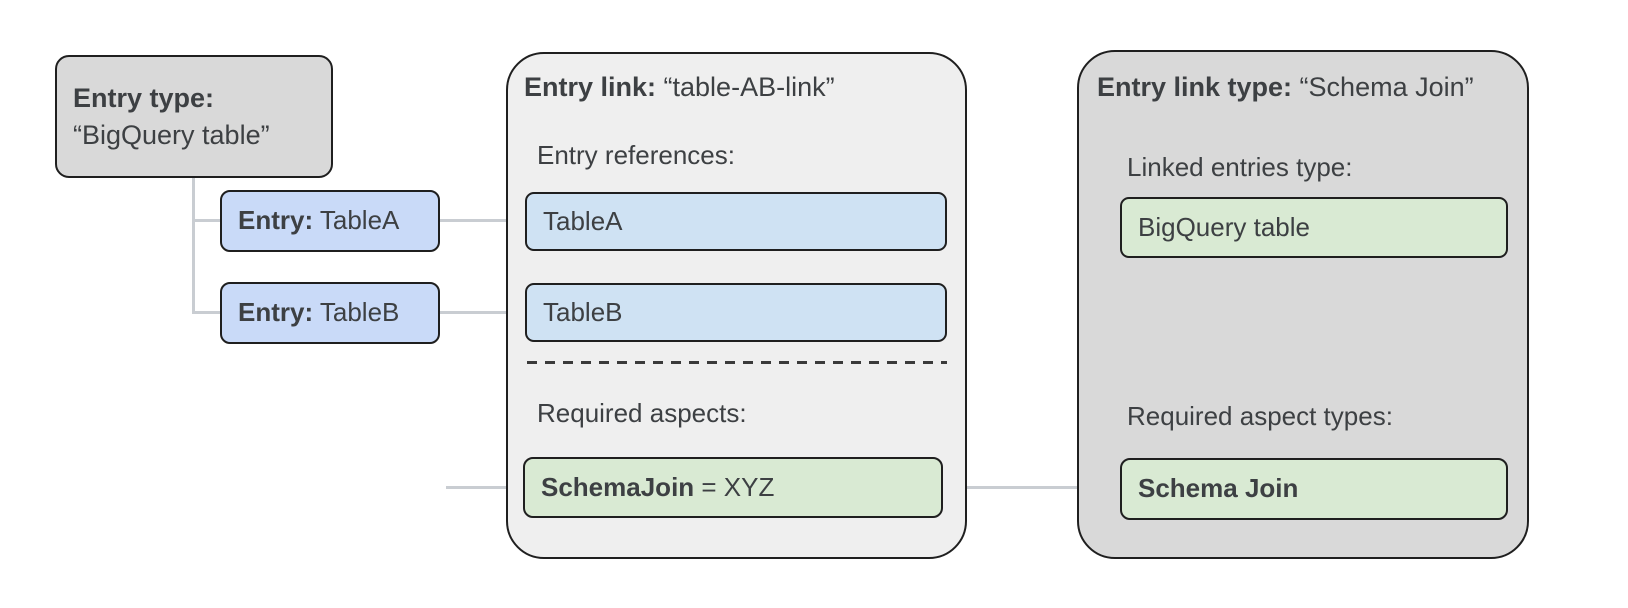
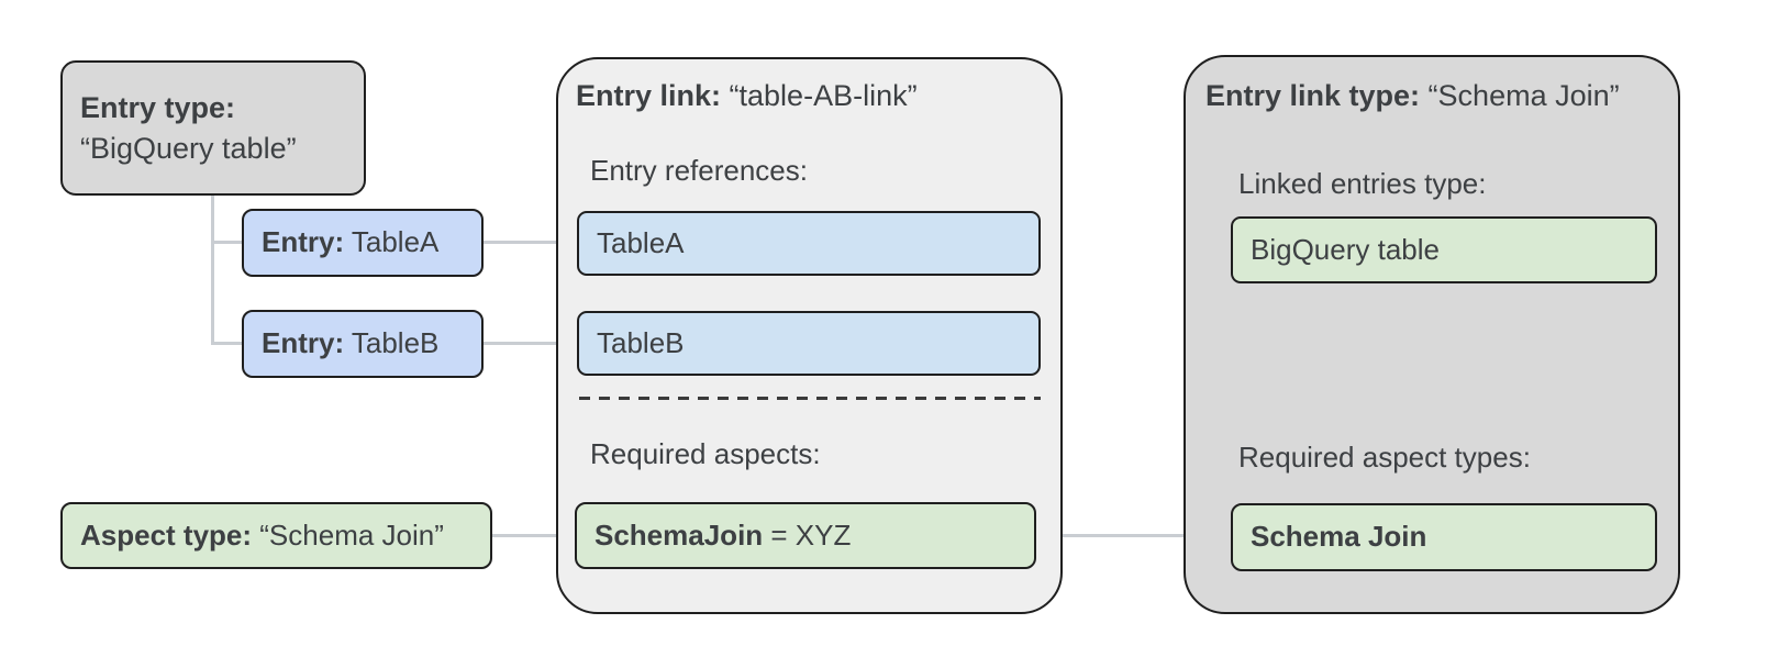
  Entry type:
  “BigQuery table”
  Entry: TableA
  Entry: TableB
+ Aspect type: “Schema Join”
  Entry link: “table-AB-link”
  Entry references:
  TableA
  TableB
  Required aspects:
  SchemaJoin = XYZ
  Entry link type: “Schema Join”
  Linked entries type:
  BigQuery table
  Required aspect types:
  Schema Join
